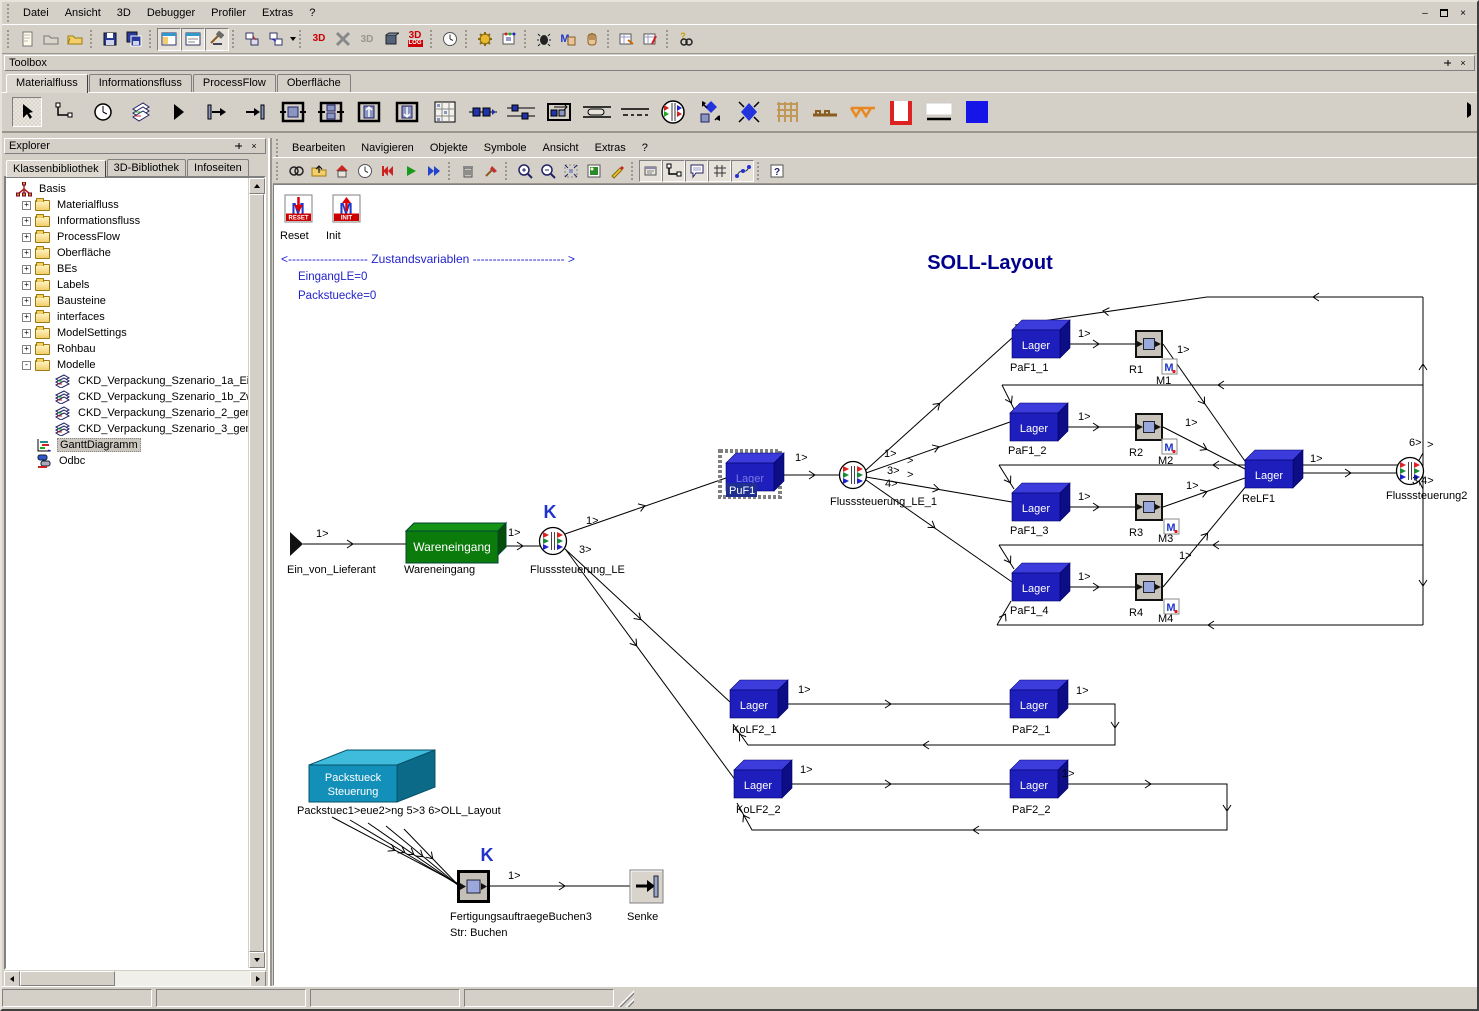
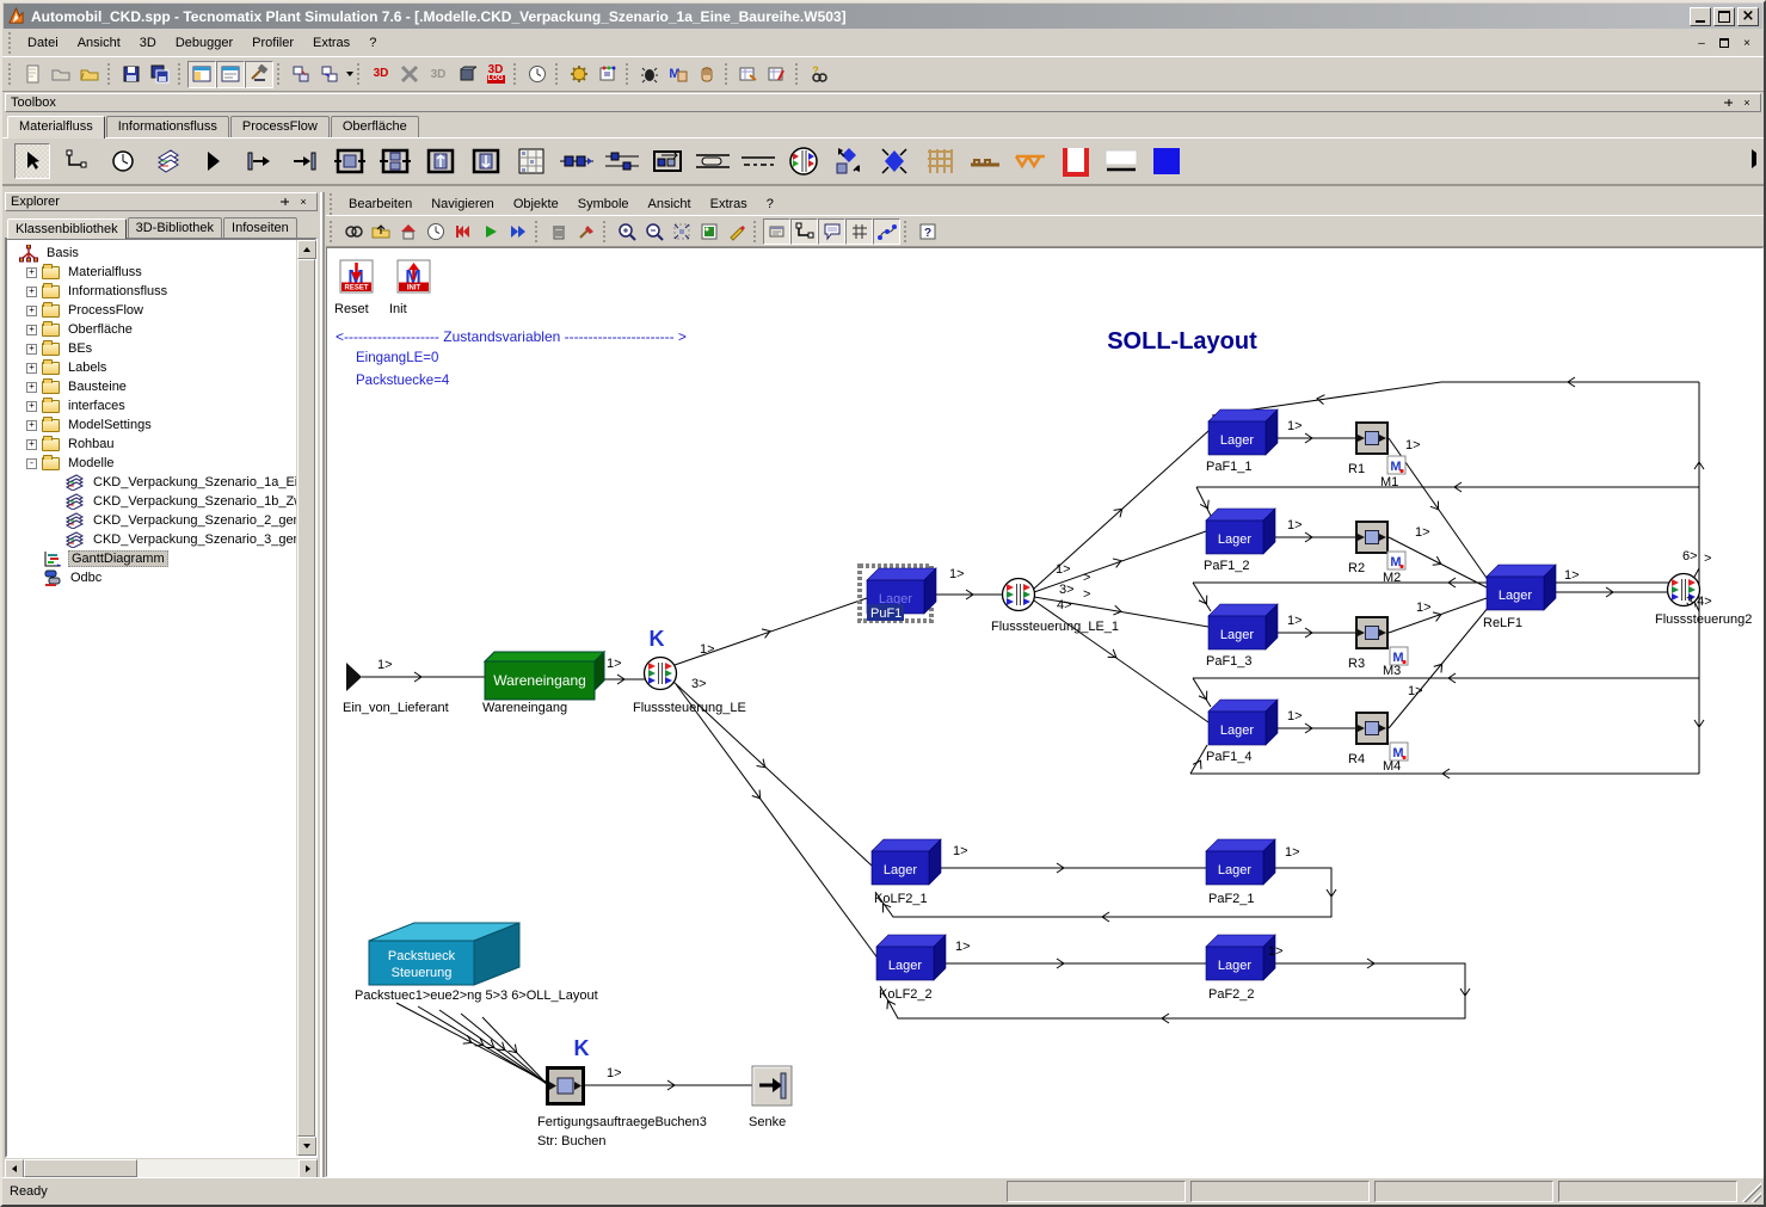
+ Automobil_CKD.spp - Tecnomatix Plant Simulation 7.6 - [.Modelle.CKD_Verpackung_Szenario_1a_Eine_Baureihe.W503]
  Datei
  Ansicht
  3D
  Debugger
  Profiler
  Extras
  ?
  ‒
  ×
  3D
  3D
  3D
  M
  ?
  Toolbox
  ×
  Materialfluss
  Informationsfluss
  ProcessFlow
  Oberfläche
  Explorer
  ×
  Klassenbibliothek
  3D-Bibliothek
  Infoseiten
  Basis
  Materialfluss
  Informationsfluss
  ProcessFlow
  Oberfläche
  BEs
  Labels
  Bausteine
  interfaces
  ModelSettings
  Rohbau
  Modelle
  CKD_Verpackung_Szenario_1a_E
  CKD_Verpackung_Szenario_1b_Z
  CKD_Verpackung_Szenario_2_ge
  CKD_Verpackung_Szenario_3_ge
  GanttDiagramm
  Odbc
  Bearbeiten
  Navigieren
  Objekte
  Symbole
  Ansicht
  Extras
  ?
  ?
  Reset
  Init
  <-------------------- Zustandsvariablen ----------------------- >
  EingangLE=0
- Packstuecke=0
+ Packstuecke=4
  SOLL-Layout
  Ein_von_Lieferant
  1>
  Wareneingang
  Wareneingang
  1>
  K
  Flusssteuerung_LE
  1>
  3>
  Lager
  PuF1
  1>
  Flusssteuerung_LE_1
  1>
  3>
  4>
  >
  >
  Lager
  PaF1_1
  1>
  R1
  M
  M1
  1>
  Lager
  PaF1_2
  1>
  R2
  M
  M2
  1>
  Lager
  PaF1_3
  1>
  R3
  M
  M3
  1>
  Lager
  PaF1_4
  1>
  R4
  M
  M4
  1>
  Lager
  ReLF1
  1>
  Flusssteuerung2
  6>
  >
  3,4>
  Lager
  KoLF2_1
  1>
  Lager
  PaF2_1
  1>
  Lager
  KoLF2_2
  1>
  Lager
  PaF2_2
  1>
  Packstueck
  Steuerung
  Packstuec1>eue2>ng 5>3 6>OLL_Layout
  K
  FertigungsauftraegeBuchen3
  Str: Buchen
  1>
  Senke
+ Ready
